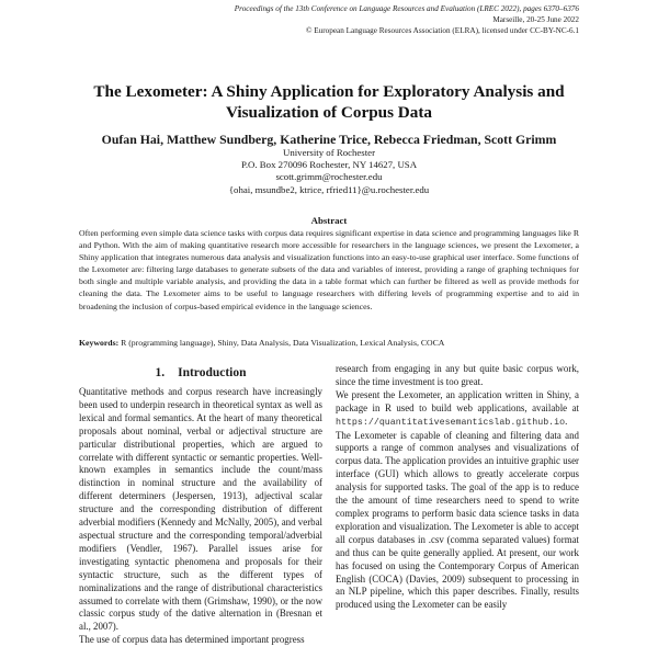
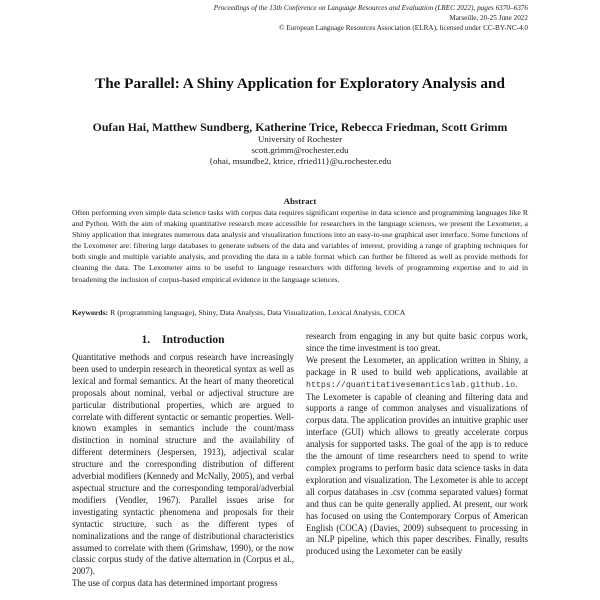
  Proceedings of the 13th Conference on Language Resources and Evaluation (LREC 2022), pages 6370–6376
  Marseille, 20-25 June 2022
- © European Language Resources Association (ELRA), licensed under CC-BY-NC-6.1
+ © European Language Resources Association (ELRA), licensed under CC-BY-NC-4.0
- The Lexometer: A Shiny Application for Exploratory Analysis and
+ The Parallel: A Shiny Application for Exploratory Analysis and
- Visualization of Corpus Data
  Oufan Hai, Matthew Sundberg, Katherine Trice, Rebecca Friedman, Scott Grimm
  University of Rochester
- P.O. Box 270096 Rochester, NY 14627, USA
  scott.grimm@rochester.edu
  {ohai, msundbe2, ktrice, rfried11}@u.rochester.edu
  Abstract
  Often performing even simple data science tasks with corpus data requires significant expertise in data science and programming languages like R and Python. With the aim of making quantitative research more accessible for researchers in the language sciences, we present the Lexometer, a Shiny application that integrates numerous data analysis and visualization functions into an easy-to-use graphical user interface. Some functions of the Lexometer are: filtering large databases to generate subsets of the data and variables of interest, providing a range of graphing techniques for both single and multiple variable analysis, and providing the data in a table format which can further be filtered as well as provide methods for cleaning the data. The Lexometer aims to be useful to language researchers with differing levels of programming expertise and to aid in broadening the inclusion of corpus-based empirical evidence in the language sciences.
  Keywords: R (programming language), Shiny, Data Analysis, Data Visualization, Lexical Analysis, COCA
  1. Introduction
- Quantitative methods and corpus research have increasingly been used to underpin research in theoretical syntax as well as lexical and formal semantics. At the heart of many theoretical proposals about nominal, verbal or adjectival structure are particular distributional properties, which are argued to correlate with different syntactic or semantic properties. Well-known examples in semantics include the count/mass distinction in nominal structure and the availability of different determiners (Jespersen, 1913), adjectival scalar structure and the corresponding distribution of different adverbial modifiers (Kennedy and McNally, 2005), and verbal aspectual structure and the corresponding temporal/adverbial modifiers (Vendler, 1967). Parallel issues arise for investigating syntactic phenomena and proposals for their syntactic structure, such as the different types of nominalizations and the range of distributional characteristics assumed to correlate with them (Grimshaw, 1990), or the now classic corpus study of the dative alternation in (Bresnan et al., 2007).
+ Quantitative methods and corpus research have increasingly been used to underpin research in theoretical syntax as well as lexical and formal semantics. At the heart of many theoretical proposals about nominal, verbal or adjectival structure are particular distributional properties, which are argued to correlate with different syntactic or semantic properties. Well-known examples in semantics include the count/mass distinction in nominal structure and the availability of different determiners (Jespersen, 1913), adjectival scalar structure and the corresponding distribution of different adverbial modifiers (Kennedy and McNally, 2005), and verbal aspectual structure and the corresponding temporal/adverbial modifiers (Vendler, 1967). Parallel issues arise for investigating syntactic phenomena and proposals for their syntactic structure, such as the different types of nominalizations and the range of distributional characteristics assumed to correlate with them (Grimshaw, 1990), or the now classic corpus study of the dative alternation in (Corpus et al., 2007).
  The use of corpus data has determined important progress
  research from engaging in any but quite basic corpus work, since the time investment is too great.
  We present the Lexometer, an application written in Shiny, a package in R used to build web applications, available at https://quantitativesemanticslab.github.io. The Lexometer is capable of cleaning and filtering data and supports a range of common analyses and visualizations of corpus data. The application provides an intuitive graphic user interface (GUI) which allows to greatly accelerate corpus analysis for supported tasks. The goal of the app is to reduce the the amount of time researchers need to spend to write complex programs to perform basic data science tasks in data exploration and visualization. The Lexometer is able to accept all corpus databases in .csv (comma separated values) format and thus can be quite generally applied. At present, our work has focused on using the Contemporary Corpus of American English (COCA) (Davies, 2009) subsequent to processing in an NLP pipeline, which this paper describes. Finally, results produced using the Lexometer can be easily
